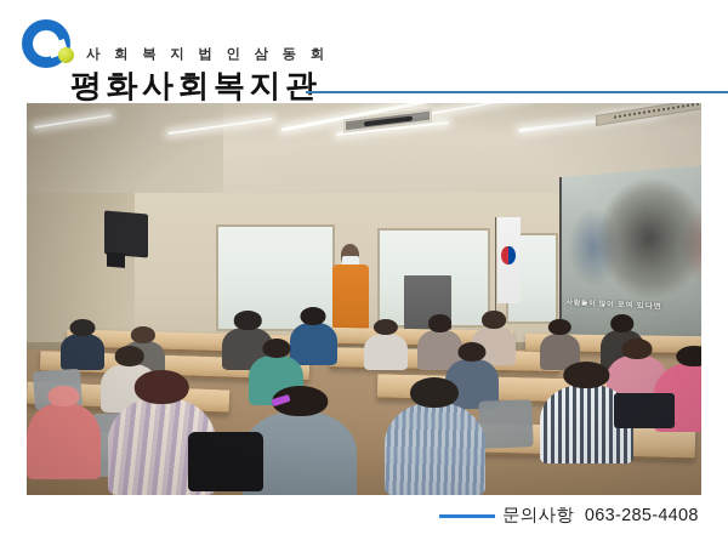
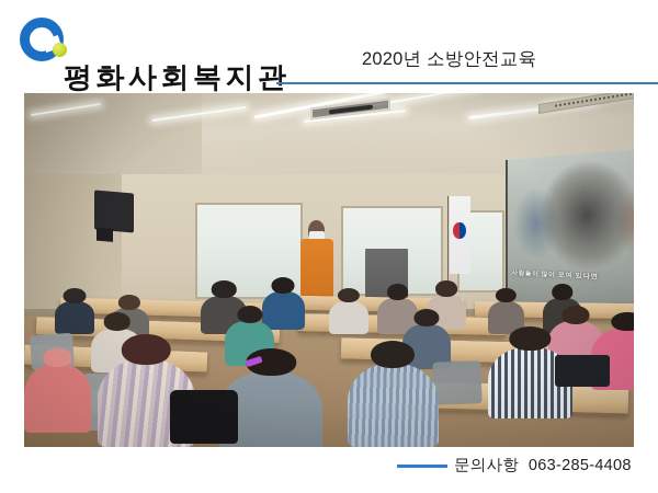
- 사 회 복 지 법 인 삼 동 회
  평화사회복지관
+ 2020년 소방안전교육
  문의사항 063-285-4408
